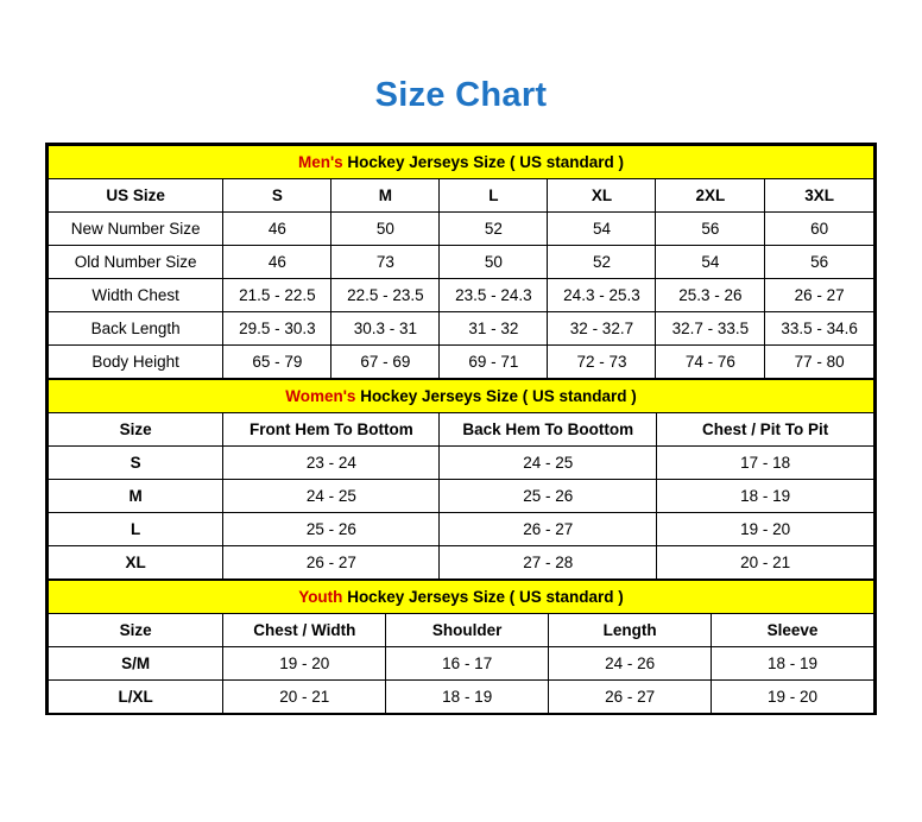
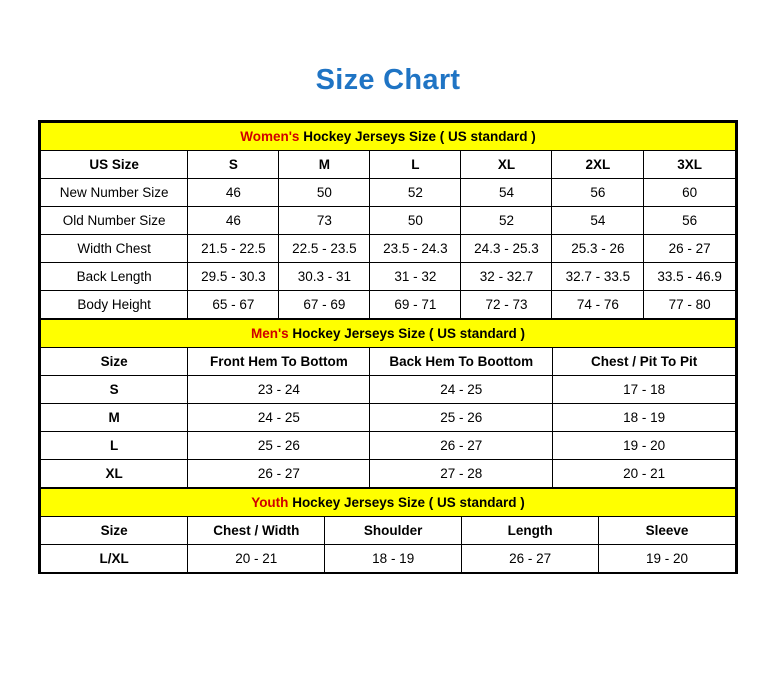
  Size Chart
- Men's Hockey Jerseys Size ( US standard )
+ Women's Hockey Jerseys Size ( US standard )
  US Size	S	M	L	XL	2XL	3XL
  New Number Size	46	50	52	54	56	60
  Old Number Size	46	73	50	52	54	56
  Width Chest	21.5 - 22.5	22.5 - 23.5	23.5 - 24.3	24.3 - 25.3	25.3 - 26	26 - 27
- Back Length	29.5 - 30.3	30.3 - 31	31 - 32	32 - 32.7	32.7 - 33.5	33.5 - 34.6
+ Back Length	29.5 - 30.3	30.3 - 31	31 - 32	32 - 32.7	32.7 - 33.5	33.5 - 46.9
- Body Height	65 - 79	67 - 69	69 - 71	72 - 73	74 - 76	77 - 80
+ Body Height	65 - 67	67 - 69	69 - 71	72 - 73	74 - 76	77 - 80
- Women's Hockey Jerseys Size ( US standard )
+ Men's Hockey Jerseys Size ( US standard )
  Size	Front Hem To Bottom	Back Hem To Boottom	Chest / Pit To Pit
  S	23 - 24	24 - 25	17 - 18
  M	24 - 25	25 - 26	18 - 19
  L	25 - 26	26 - 27	19 - 20
  XL	26 - 27	27 - 28	20 - 21
  Youth Hockey Jerseys Size ( US standard )
  Size	Chest / Width	Shoulder	Length	Sleeve
- S/M	19 - 20	16 - 17	24 - 26	18 - 19
  L/XL	20 - 21	18 - 19	26 - 27	19 - 20
